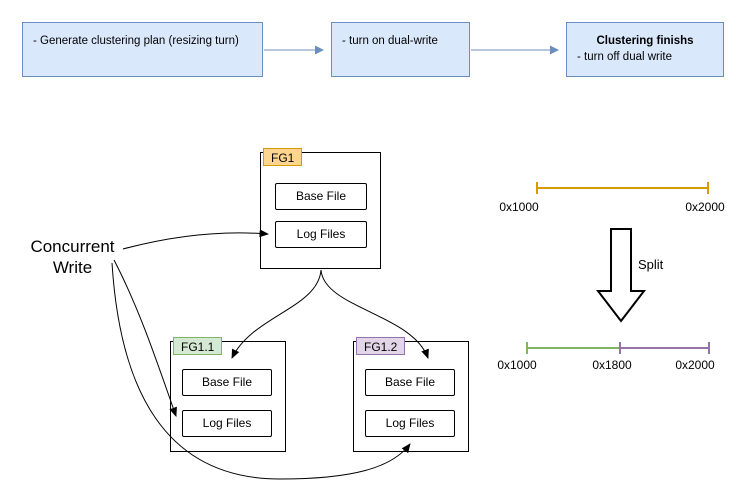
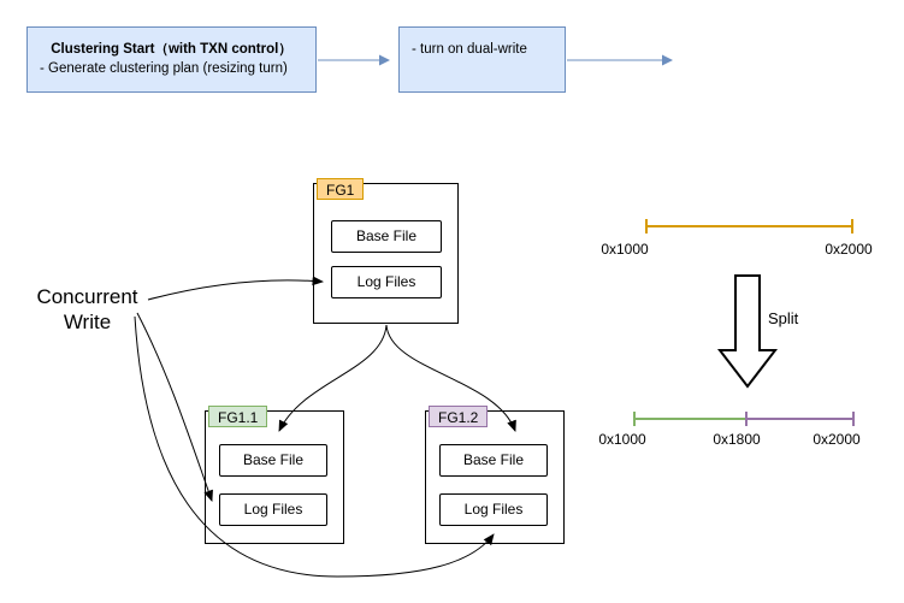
+ Clustering Start（with TXN control）
  - Generate clustering plan (resizing turn)
  - turn on dual-write
- Clustering finishs
- - turn off dual write
  Concurrent
  Write
  FG1
  Base File
  Log Files
  FG1.1
  Base File
  Log Files
  FG1.2
  Base File
  Log Files
  0x1000
  0x2000
  Split
  0x1000
  0x1800
  0x2000
